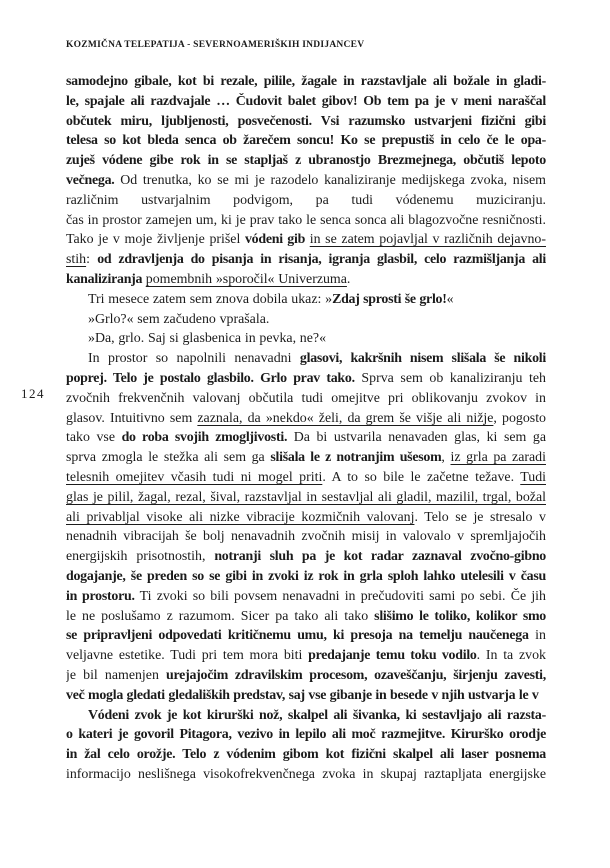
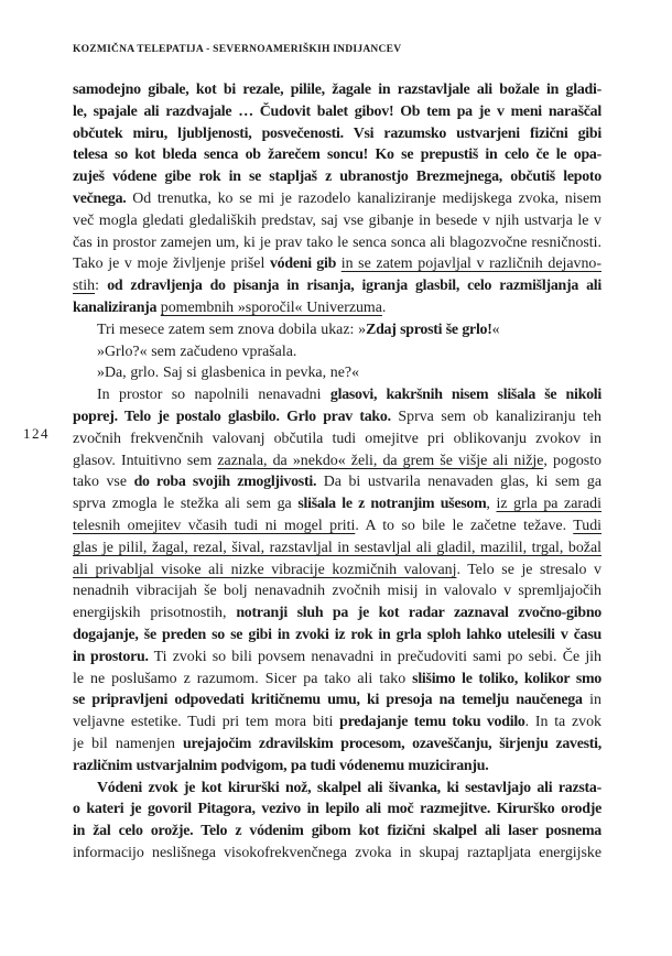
  KOZMIČNA TELEPATIJA - SEVERNOAMERIŠKIH INDIJANCEV
  124
  samodejno gibale, kot bi rezale, pilile, žagale in razstavljale ali božale in gladi-
  le, spajale ali razdvajale … Čudovit balet gibov! Ob tem pa je v meni naraščal
  občutek miru, ljubljenosti, posvečenosti. Vsi razumsko ustvarjeni fizični gibi
  telesa so kot bleda senca ob žarečem soncu! Ko se prepustiš in celo če le opa-
  zuješ vódene gibe rok in se stapljaš z ubranostjo Brezmejnega, občutiš lepoto
  večnega. Od trenutka, ko se mi je razodelo kanaliziranje medijskega zvoka, nisem
- različnim ustvarjalnim podvigom, pa tudi vódenemu muziciranju.
+ več mogla gledati gledaliških predstav, saj vse gibanje in besede v njih ustvarja le v
  čas in prostor zamejen um, ki je prav tako le senca sonca ali blagozvočne resničnosti.
  Tako je v moje življenje prišel vódeni gib in se zatem pojavljal v različnih dejavno-
  stih: od zdravljenja do pisanja in risanja, igranja glasbil, celo razmišljanja ali
  kanaliziranja pomembnih »sporočil« Univerzuma.
  Tri mesece zatem sem znova dobila ukaz: »Zdaj sprosti še grlo!«
  »Grlo?« sem začudeno vprašala.
  »Da, grlo. Saj si glasbenica in pevka, ne?«
  In prostor so napolnili nenavadni glasovi, kakršnih nisem slišala še nikoli
  poprej. Telo je postalo glasbilo. Grlo prav tako. Sprva sem ob kanaliziranju teh
  zvočnih frekvenčnih valovanj občutila tudi omejitve pri oblikovanju zvokov in
  glasov. Intuitivno sem zaznala, da »nekdo« želi, da grem še višje ali nižje, pogosto
  tako vse do roba svojih zmogljivosti. Da bi ustvarila nenavaden glas, ki sem ga
  sprva zmogla le stežka ali sem ga slišala le z notranjim ušesom, iz grla pa zaradi
  telesnih omejitev včasih tudi ni mogel priti. A to so bile le začetne težave. Tudi
  glas je pilil, žagal, rezal, šival, razstavljal in sestavljal ali gladil, mazilil, trgal, božal
  ali privabljal visoke ali nizke vibracije kozmičnih valovanj. Telo se je stresalo v
  nenadnih vibracijah še bolj nenavadnih zvočnih misij in valovalo v spremljajočih
  energijskih prisotnostih, notranji sluh pa je kot radar zaznaval zvočno-gibno
  dogajanje, še preden so se gibi in zvoki iz rok in grla sploh lahko utelesili v času
  in prostoru. Ti zvoki so bili povsem nenavadni in prečudoviti sami po sebi. Če jih
  le ne poslušamo z razumom. Sicer pa tako ali tako slišimo le toliko, kolikor smo
  se pripravljeni odpovedati kritičnemu umu, ki presoja na temelju naučenega in
  veljavne estetike. Tudi pri tem mora biti predajanje temu toku vodilo. In ta zvok
  je bil namenjen urejajočim zdravilskim procesom, ozaveščanju, širjenju zavesti,
- več mogla gledati gledaliških predstav, saj vse gibanje in besede v njih ustvarja le v
+ različnim ustvarjalnim podvigom, pa tudi vódenemu muziciranju.
  Vódeni zvok je kot kirurški nož, skalpel ali šivanka, ki sestavljajo ali razsta-
  o kateri je govoril Pitagora, vezivo in lepilo ali moč razmejitve. Kirurško orodje
  in žal celo orožje. Telo z vódenim gibom kot fizični skalpel ali laser posnema
  informacijo neslišnega visokofrekvenčnega zvoka in skupaj raztapljata energijske
